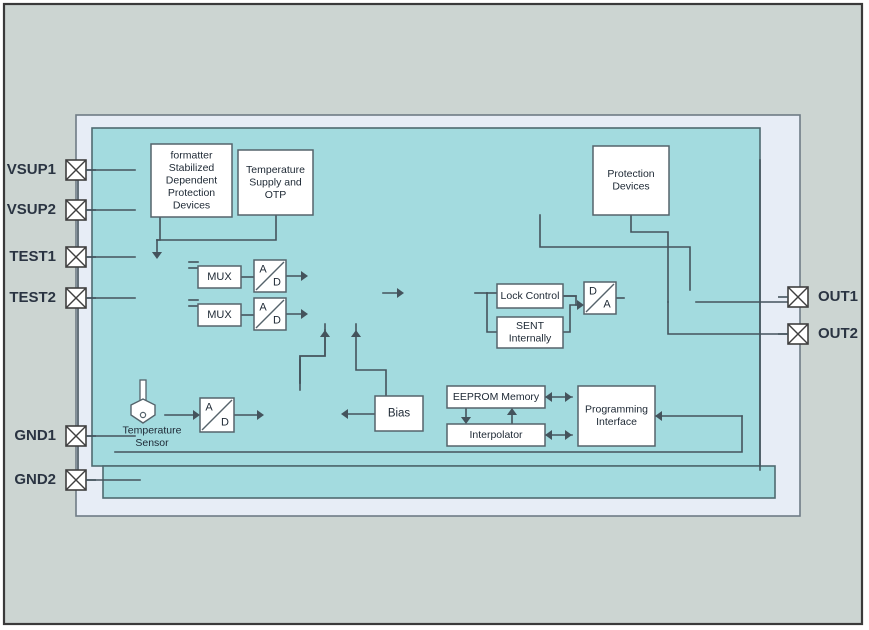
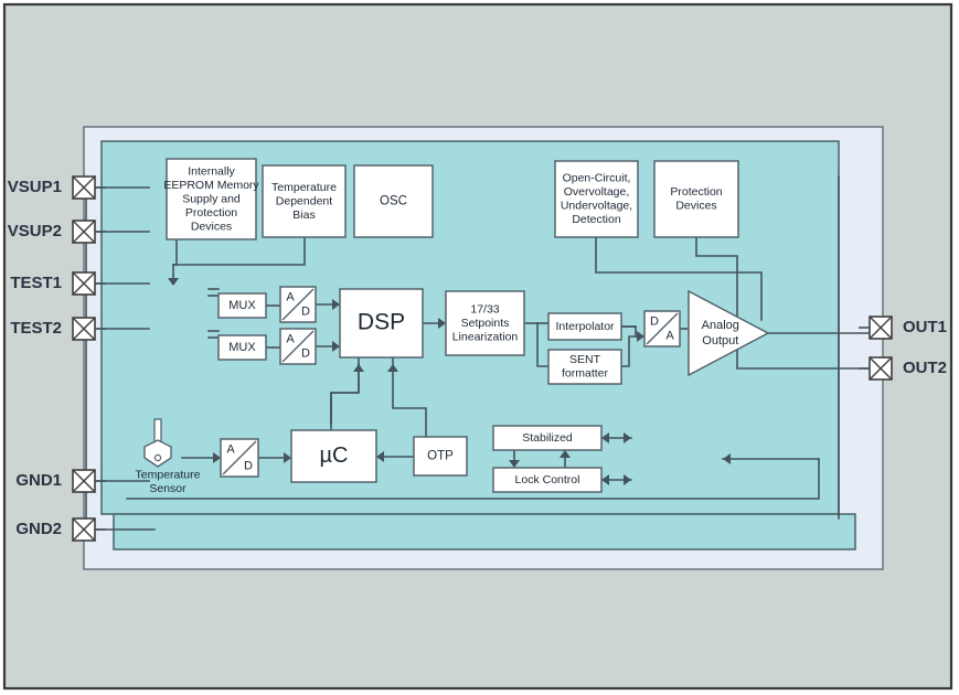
- formatter
+ Internally
- Stabilized
+ EEPROM Memory
- Dependent
+ Supply and
  Protection
  Devices
  Temperature
- Supply and
+ Dependent
- OTP
+ Bias
+ OSC
+ Open-Circuit,
+ Overvoltage,
+ Undervoltage,
+ Detection
  Protection
  Devices
  MUX
  MUX
+ DSP
+ 17/33
+ Setpoints
+ Linearization
- Lock Control
+ Interpolator
  SENT
- Internally
+ formatter
+ µC
- Bias
+ OTP
- EEPROM Memory
+ Stabilized
- Interpolator
+ Lock Control
- Programming
- Interface
  A
  D
  A
  D
  D
  A
  A
  D
+ Analog
+ Output
  Temperature
  Sensor
  VSUP1
  VSUP2
  TEST1
  TEST2
  GND1
  GND2
  OUT1
  OUT2
